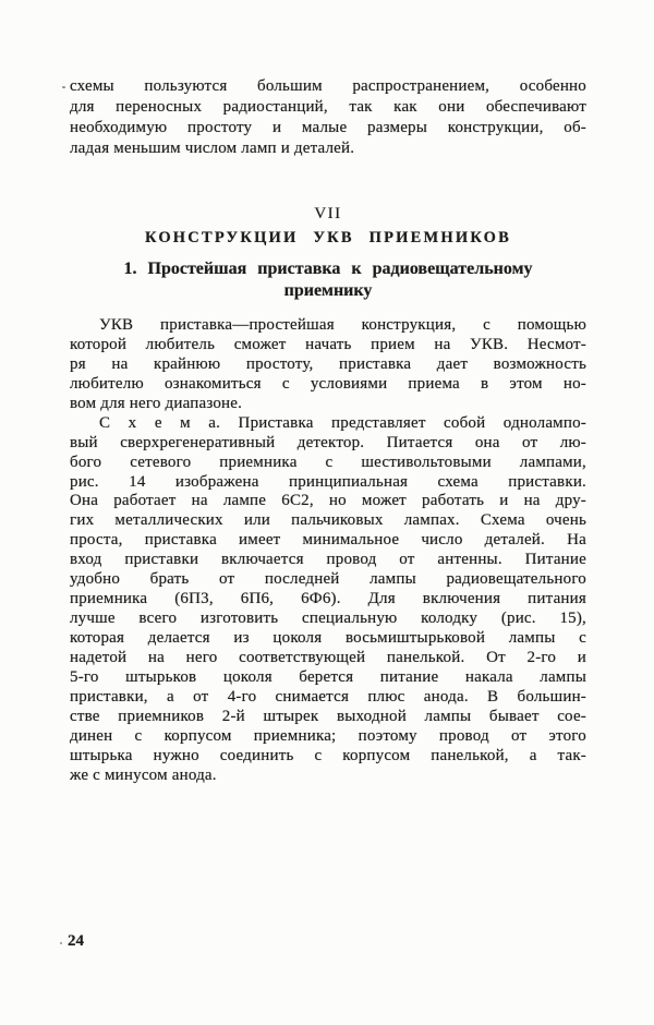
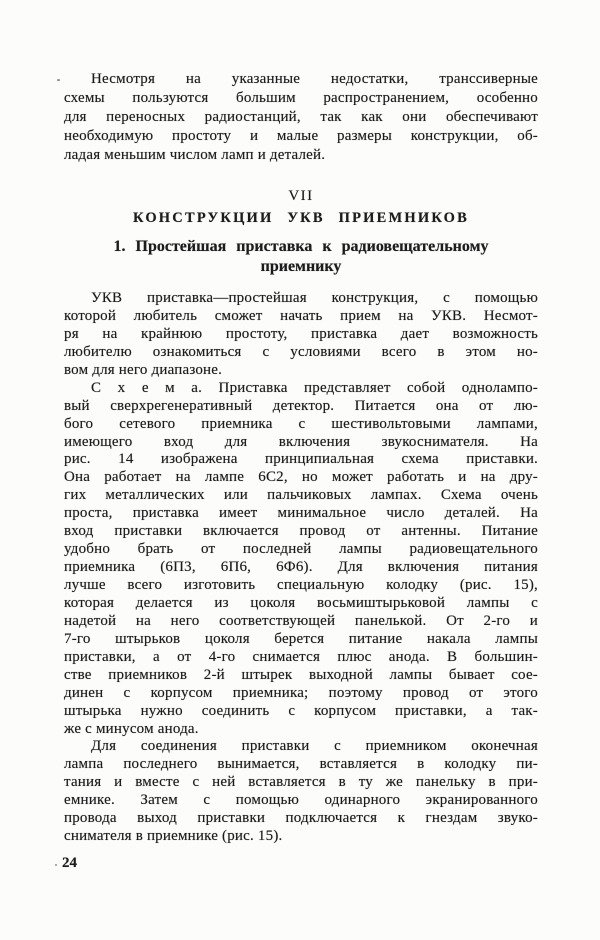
+ Несмотря на указанные недостатки, транссиверные
  схемы пользуются большим распространением, особенно
  для переносных радиостанций, так как они обеспечивают
  необходимую простоту и малые размеры конструкции, об-
  ладая меньшим числом ламп и деталей.
  VII
  КОНСТРУКЦИИ УКВ ПРИЕМНИКОВ
  1. Простейшая приставка к радиовещательному
  приемнику
  УКВ приставка—простейшая конструкция, с помощью
  которой любитель сможет начать прием на УКВ. Несмот-
  ря на крайнюю простоту, приставка дает возможность
- любителю ознакомиться с условиями приема в этом но-
+ любителю ознакомиться с условиями всего в этом но-
  вом для него диапазоне.
  С х е м а. Приставка представляет собой однолампо-
  вый сверхрегенеративный детектор. Питается она от лю-
  бого сетевого приемника с шестивольтовыми лампами,
+ имеющего вход для включения звукоснимателя. На
  рис. 14 изображена принципиальная схема приставки.
  Она работает на лампе 6С2, но может работать и на дру-
  гих металлических или пальчиковых лампах. Схема очень
  проста, приставка имеет минимальное число деталей. На
  вход приставки включается провод от антенны. Питание
  удобно брать от последней лампы радиовещательного
  приемника (6П3, 6П6, 6Ф6). Для включения питания
  лучше всего изготовить специальную колодку (рис. 15),
  которая делается из цоколя восьмиштырьковой лампы с
  надетой на него соответствующей панелькой. От 2-го и
- 5-го штырьков цоколя берется питание накала лампы
+ 7-го штырьков цоколя берется питание накала лампы
  приставки, а от 4-го снимается плюс анода. В большин-
  стве приемников 2-й штырек выходной лампы бывает сое-
  динен с корпусом приемника; поэтому провод от этого
- штырька нужно соединить с корпусом панелькой, а так-
+ штырька нужно соединить с корпусом приставки, а так-
  же с минусом анода.
+ Для соединения приставки с приемником оконечная
+ лампа последнего вынимается, вставляется в колодку пи-
+ тания и вместе с ней вставляется в ту же панельку в при-
+ емнике. Затем с помощью одинарного экранированного
+ провода выход приставки подключается к гнездам звуко-
+ снимателя в приемнике (рис. 15).
  24
